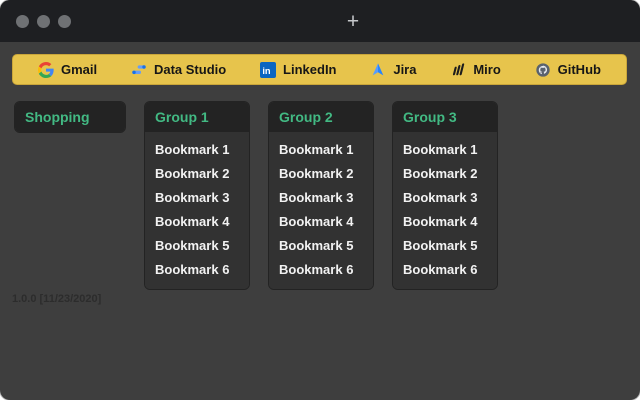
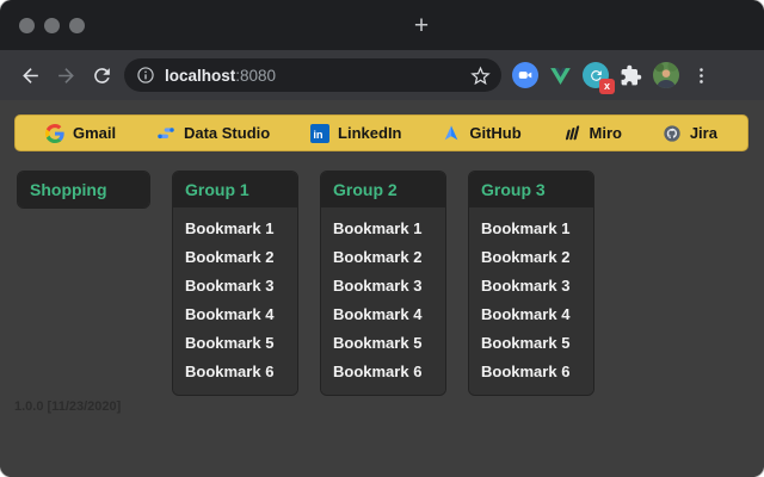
  +
+ localhost:8080
+ x
  Gmail
  Data Studio
  in
  LinkedIn
- Jira
+ GitHub
  Miro
- GitHub
+ Jira
  Shopping
  Group 1
  Bookmark 1
  Bookmark 2
  Bookmark 3
  Bookmark 4
  Bookmark 5
  Bookmark 6
  Group 2
  Bookmark 1
  Bookmark 2
  Bookmark 3
  Bookmark 4
  Bookmark 5
  Bookmark 6
  Group 3
  Bookmark 1
  Bookmark 2
  Bookmark 3
  Bookmark 4
  Bookmark 5
  Bookmark 6
